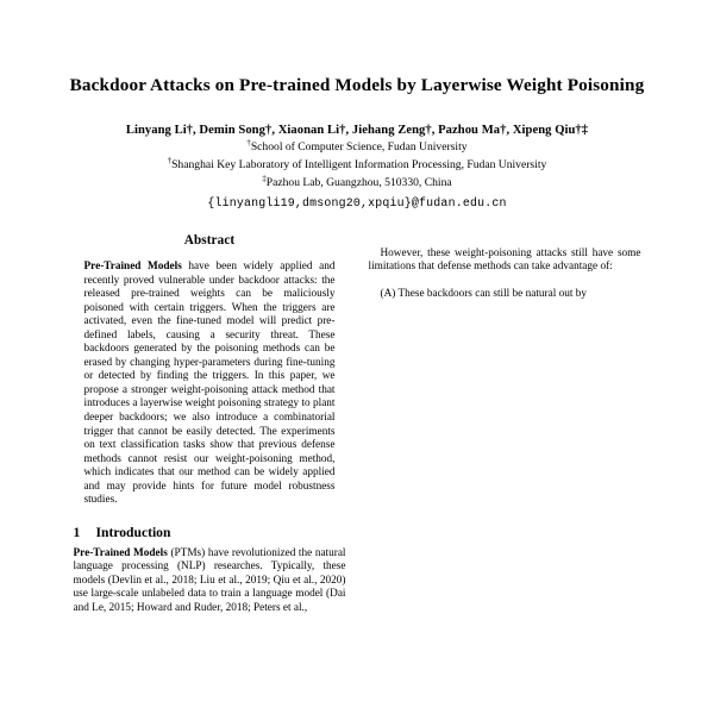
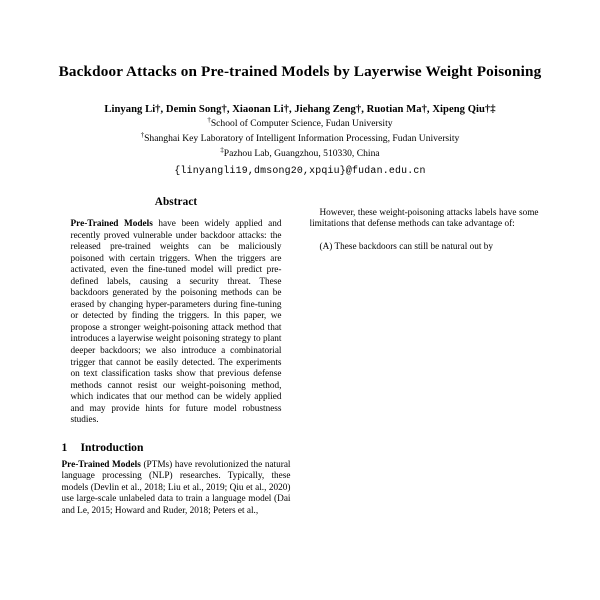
  Backdoor Attacks on Pre-trained Models by Layerwise Weight Poisoning
- Linyang Li†, Demin Song†, Xiaonan Li†, Jiehang Zeng†, Pazhou Ma†, Xipeng Qiu†‡
+ Linyang Li†, Demin Song†, Xiaonan Li†, Jiehang Zeng†, Ruotian Ma†, Xipeng Qiu†‡
  School of Computer Science, Fudan University
  Shanghai Key Laboratory of Intelligent Information Processing, Fudan University
  Pazhou Lab, Guangzhou, 510330, China
  {linyangli19,dmsong20,xpqiu}@fudan.edu.cn
  Abstract
  Pre-Trained Models have been widely applied and recently proved vulnerable under backdoor attacks: the released pre-trained weights can be maliciously poisoned with certain triggers. When the triggers are activated, even the fine-tuned model will predict pre-defined labels, causing a security threat. These backdoors generated by the poisoning methods can be erased by changing hyper-parameters during fine-tuning or detected by finding the triggers. In this paper, we propose a stronger weight-poisoning attack method that introduces a layerwise weight poisoning strategy to plant deeper backdoors; we also introduce a combinatorial trigger that cannot be easily detected. The experiments on text classification tasks show that previous defense methods cannot resist our weight-poisoning method, which indicates that our method can be widely applied and may provide hints for future model robustness studies.
  1
  Introduction
  Pre-Trained Models (PTMs) have revolutionized the natural language processing (NLP) researches. Typically, these models (Devlin et al., 2018; Liu et al., 2019; Qiu et al., 2020) use large-scale unlabeled data to train a language model (Dai and Le, 2015; Howard and Ruder, 2018; Peters et al.,
- However, these weight-poisoning attacks still have some limitations that defense methods can take advantage of:
+ However, these weight-poisoning attacks labels have some limitations that defense methods can take advantage of:
  (A) These backdoors can still be natural out by
